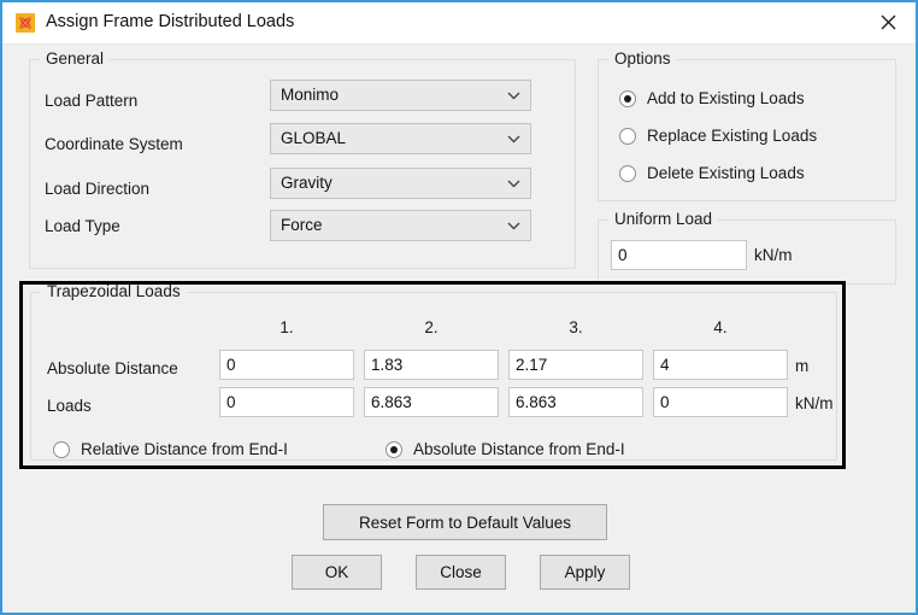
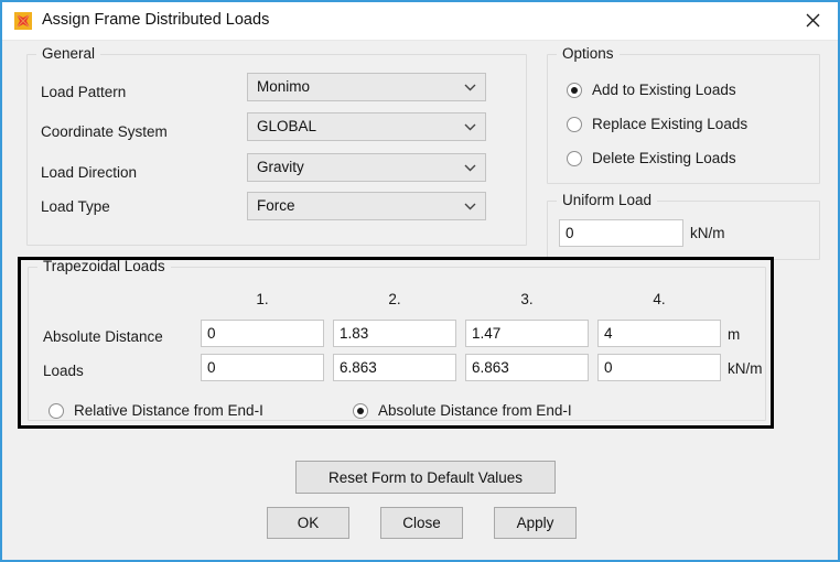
  Assign Frame Distributed Loads
  General
  Load Pattern
  Monimo
  Coordinate System
  GLOBAL
  Load Direction
  Gravity
  Load Type
  Force
  Options
  Add to Existing Loads
  Replace Existing Loads
  Delete Existing Loads
  Uniform Load
  0
  kN/m
  Trapezoidal Loads
  1.
  2.
  3.
  4.
  Absolute Distance
  0
  1.83
- 2.17
+ 1.47
  4
  m
  Loads
  0
  6.863
  6.863
  0
  kN/m
  Relative Distance from End-I
  Absolute Distance from End-I
  Reset Form to Default Values
  OK
  Close
  Apply
